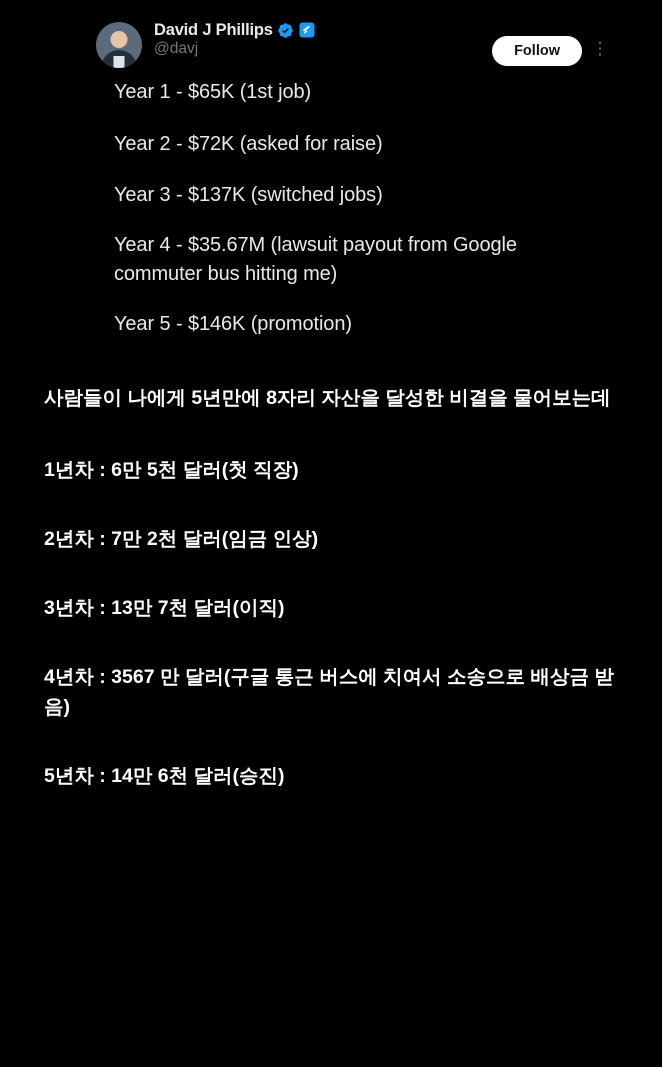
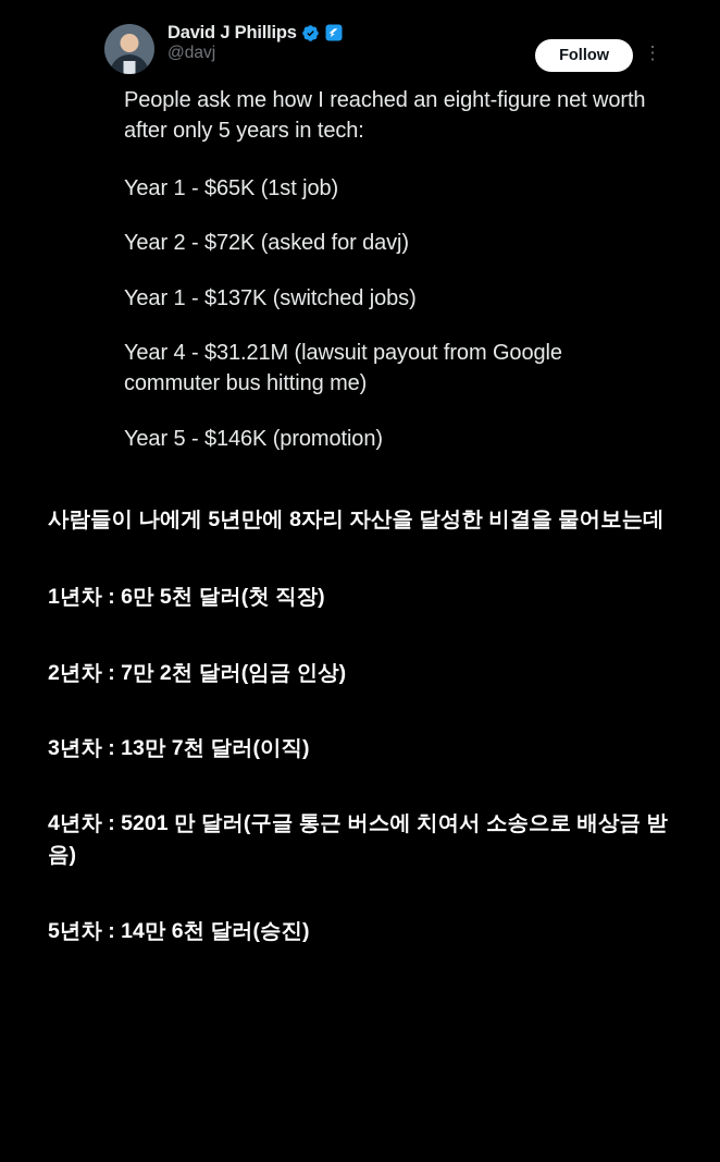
  David J Phillips
  @davj
  Follow
  ⋮
+ People ask me how I reached an eight-figure net worth after only 5 years in tech:
  Year 1 - $65K (1st job)
- Year 2 - $72K (asked for raise)
+ Year 2 - $72K (asked for davj)
- Year 3 - $137K (switched jobs)
+ Year 1 - $137K (switched jobs)
- Year 4 - $35.67M (lawsuit payout from Google commuter bus hitting me)
+ Year 4 - $31.21M (lawsuit payout from Google commuter bus hitting me)
  Year 5 - $146K (promotion)
  사람들이 나에게 5년만에 8자리 자산을 달성한 비결을 물어보는데
  1년차 : 6만 5천 달러(첫 직장)
  2년차 : 7만 2천 달러(임금 인상)
  3년차 : 13만 7천 달러(이직)
- 4년차 : 3567 만 달러(구글 통근 버스에 치여서 소송으로 배상금 받음)
+ 4년차 : 5201 만 달러(구글 통근 버스에 치여서 소송으로 배상금 받음)
  5년차 : 14만 6천 달러(승진)
